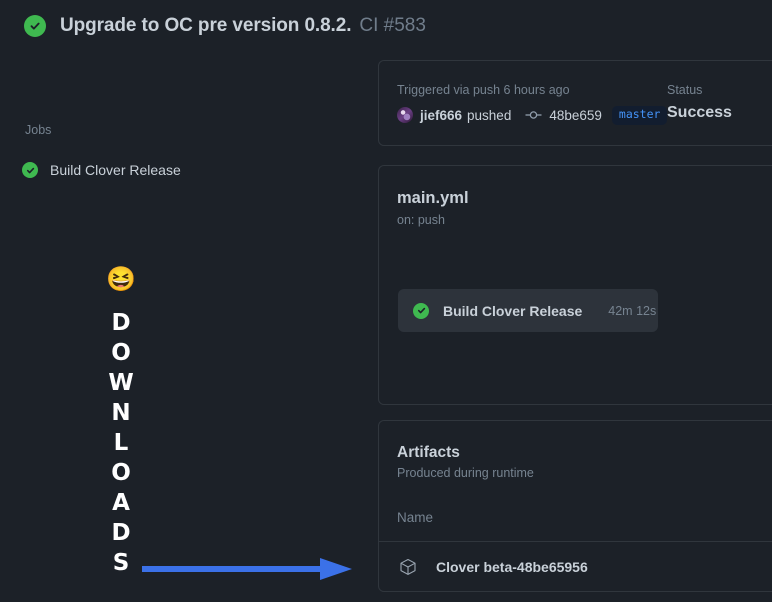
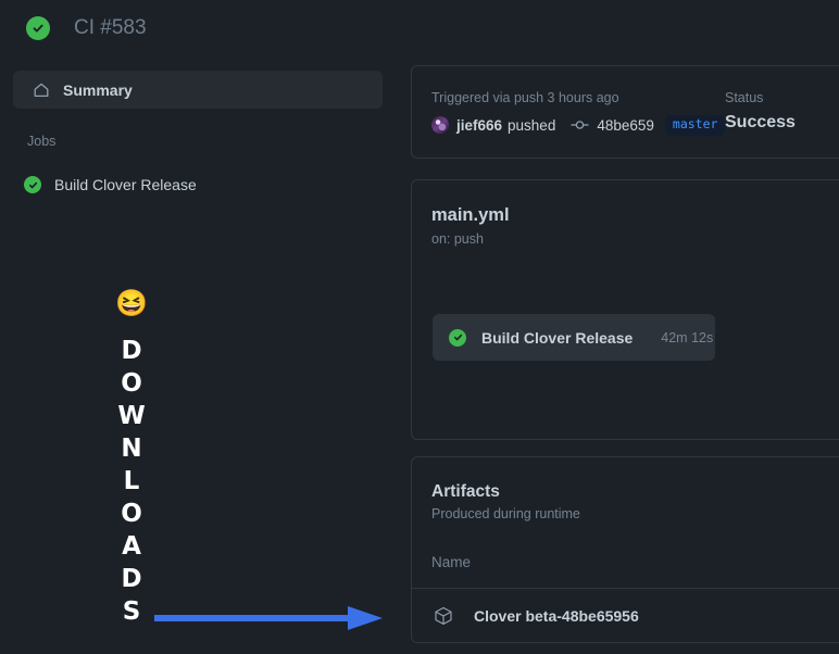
- Upgrade to OC pre version 0.8.2.
  CI #583
+ Summary
  Jobs
  Build Clover Release
  😆
  D
  O
  W
  N
  L
  O
  A
  D
  S
- Triggered via push 6 hours ago
+ Triggered via push 3 hours ago
  jief666
  pushed
  48be659
  master
  Status
  Success
  main.yml
  on: push
  Build Clover Release
  42m 12s
  Artifacts
  Produced during runtime
  Name
  Clover beta-48be65956
